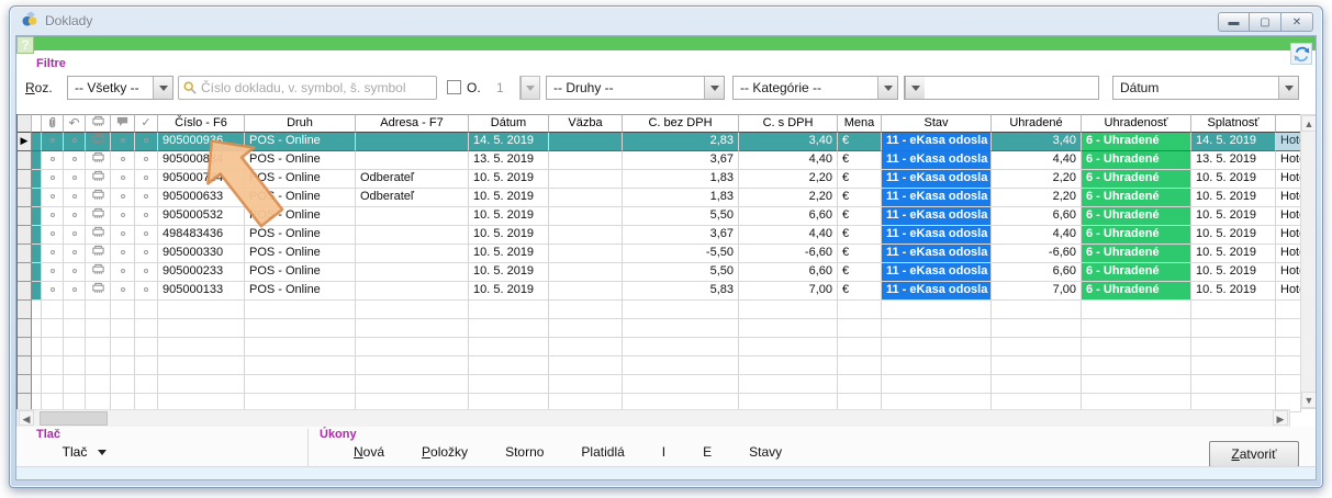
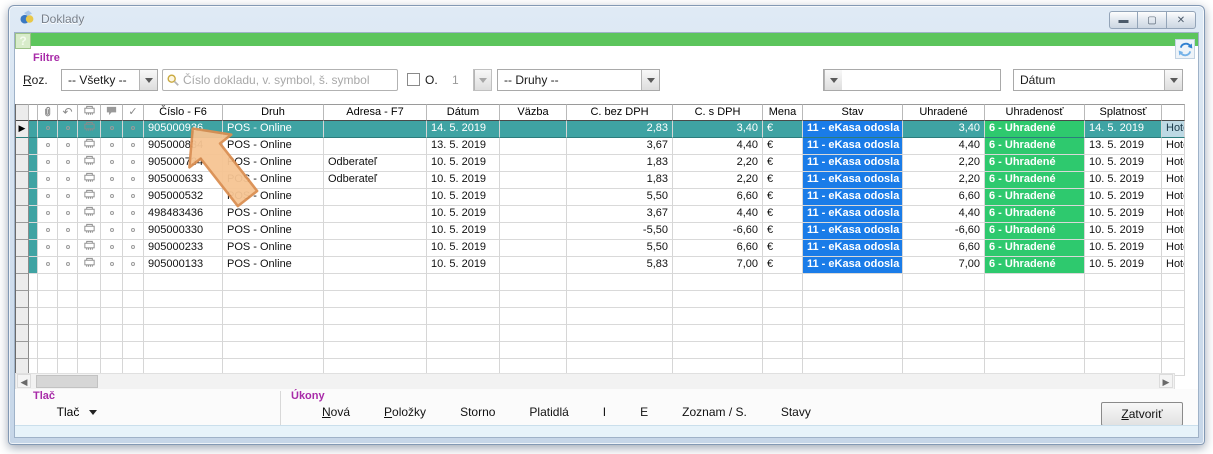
  Doklady
  ▬
  ▢
  ✕
  ?
  Filtre
  Roz.
  -- Všetky --
  Číslo dokladu, v. symbol, š. symbol
  O.
  1
  -- Druhy --
- -- Kategórie --
  Dátum
  ↶
  ✓
  Číslo - F6
  Druh
  Adresa - F7
  Dátum
  Väzba
  C. bez DPH
  C. s DPH
  Mena
  Stav
  Uhradené
  Uhradenosť
  Splatnosť
  ▶
  90500096
  POS - Online
  14. 5. 2019
  2,83
  3,40
  €
  11 - eKasa odosla
  3,40
  6 - Uhradené
  14. 5. 2019
  Hot
  9050008
  POS - Online
  13. 5. 2019
  3,67
  4,40
  €
  11 - eKasa odosla
  4,40
  6 - Uhradené
  13. 5. 2019
  Hot
  90500074
  OS - Online
  Odberateľ
  10. 5. 2019
  1,83
  2,20
  €
  11 - eKasa odosla
  2,20
  6 - Uhradené
  10. 5. 2019
  Hot
  905000633
  - Online
  Odberateľ
  10. 5. 2019
  1,83
  2,20
  €
  11 - eKasa odosla
  2,20
  6 - Uhradené
  10. 5. 2019
  Hot
  905000532
  - Online
  10. 5. 2019
  5,50
  6,60
  €
  11 - eKasa odosla
  6,60
  6 - Uhradené
  10. 5. 2019
  Hot
  498483436
  POS - Online
  10. 5. 2019
  3,67
  4,40
  €
  11 - eKasa odosla
  4,40
  6 - Uhradené
  10. 5. 2019
  Hot
  905000330
  POS - Online
  10. 5. 2019
  -5,50
  -6,60
  €
  11 - eKasa odosla
  -6,60
  6 - Uhradené
  10. 5. 2019
  Hot
  905000233
  POS - Online
  10. 5. 2019
  5,50
  6,60
  €
  11 - eKasa odosla
  6,60
  6 - Uhradené
  10. 5. 2019
  Hot
  905000133
  POS - Online
  10. 5. 2019
  5,83
  7,00
  €
  11 - eKasa odosla
  7,00
  6 - Uhradené
  10. 5. 2019
  Hot
- ▲
- ▼
  ◀
  ▶
  Tlač
  Tlač
  Úkony
  Nová
  Položky
  Storno
  Platidlá
  I
  E
+ Zoznam / S.
  Stavy
  Zatvoriť
